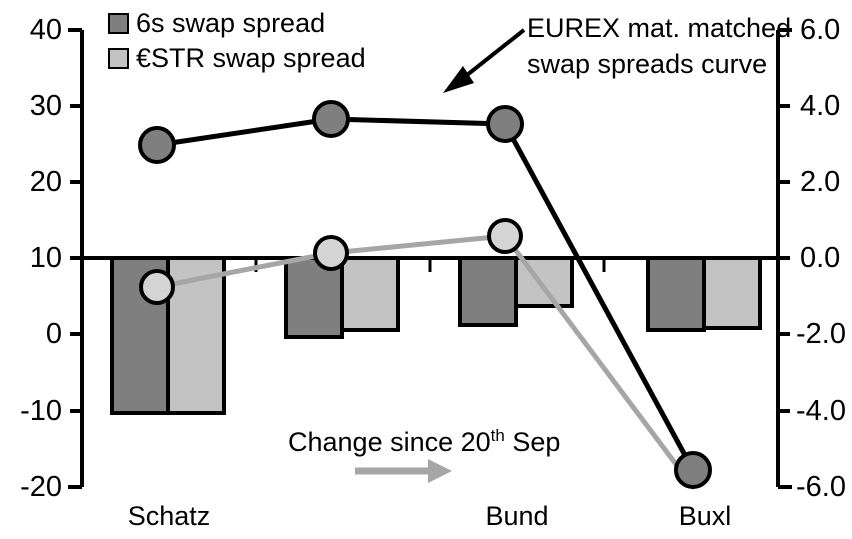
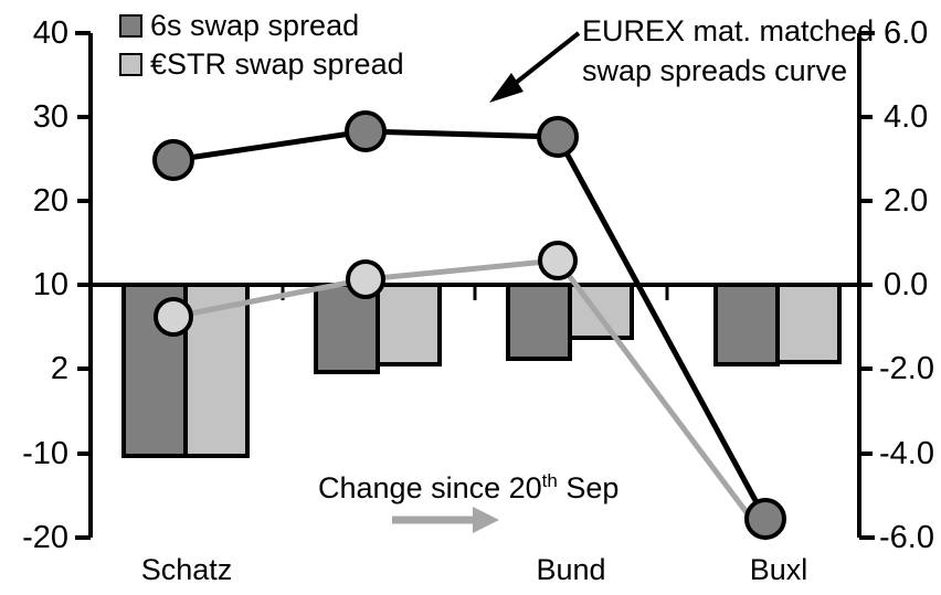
  40
  30
  20
  10
- 0
+ 2
  -10
  -20
  6.0
  4.0
  2.0
  0.0
  -2.0
  -4.0
  -6.0
  Schatz
  Bund
  Buxl
  6s swap spread
  €STR swap spread
  EUREX mat. matched
  swap spreads curve
  Change since 20th Sep
